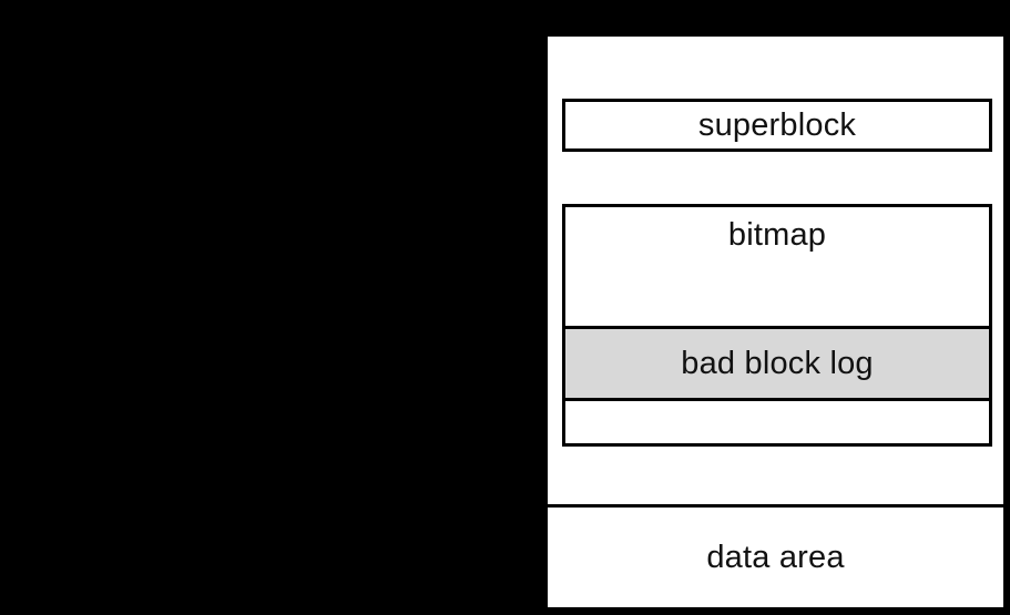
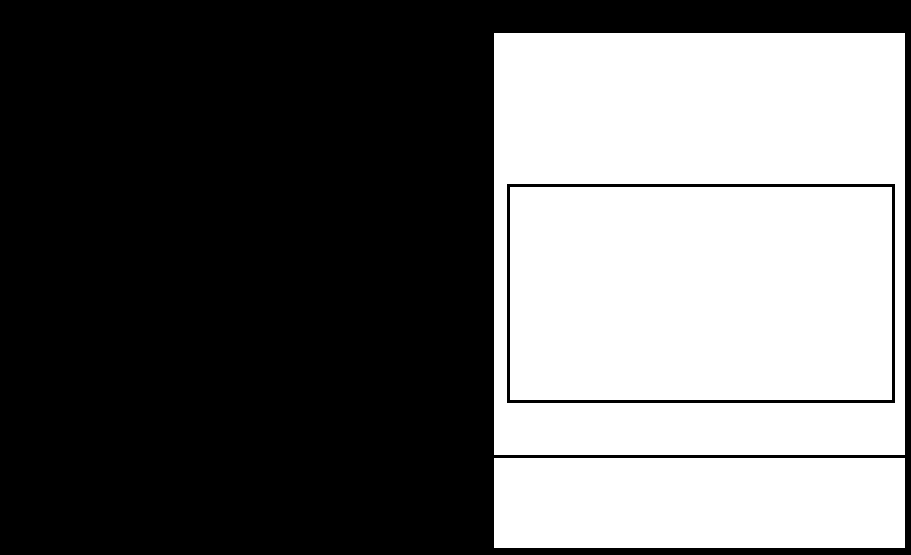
- superblock
- bitmap
- bad block log
- data area
